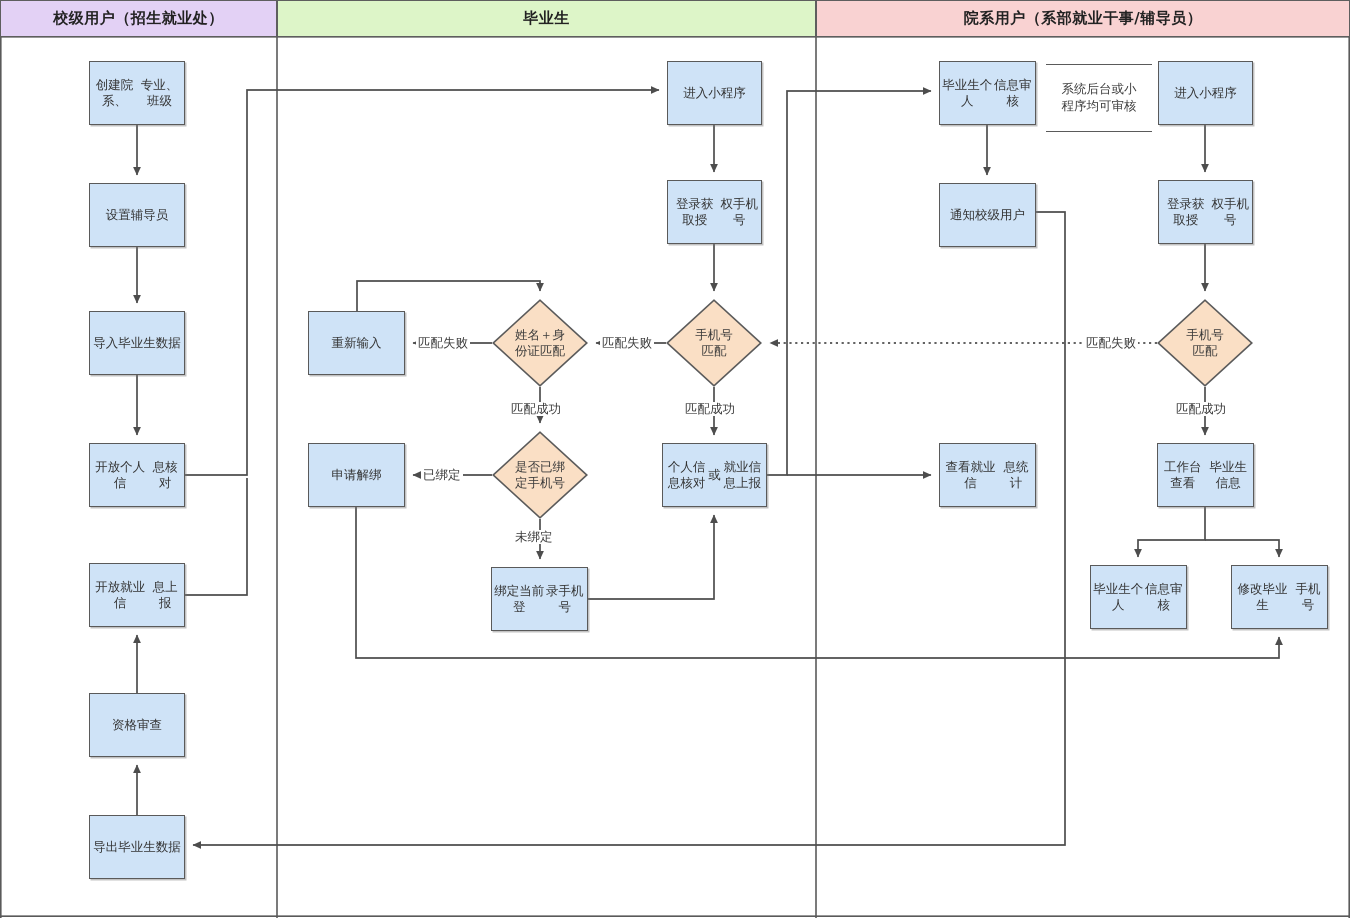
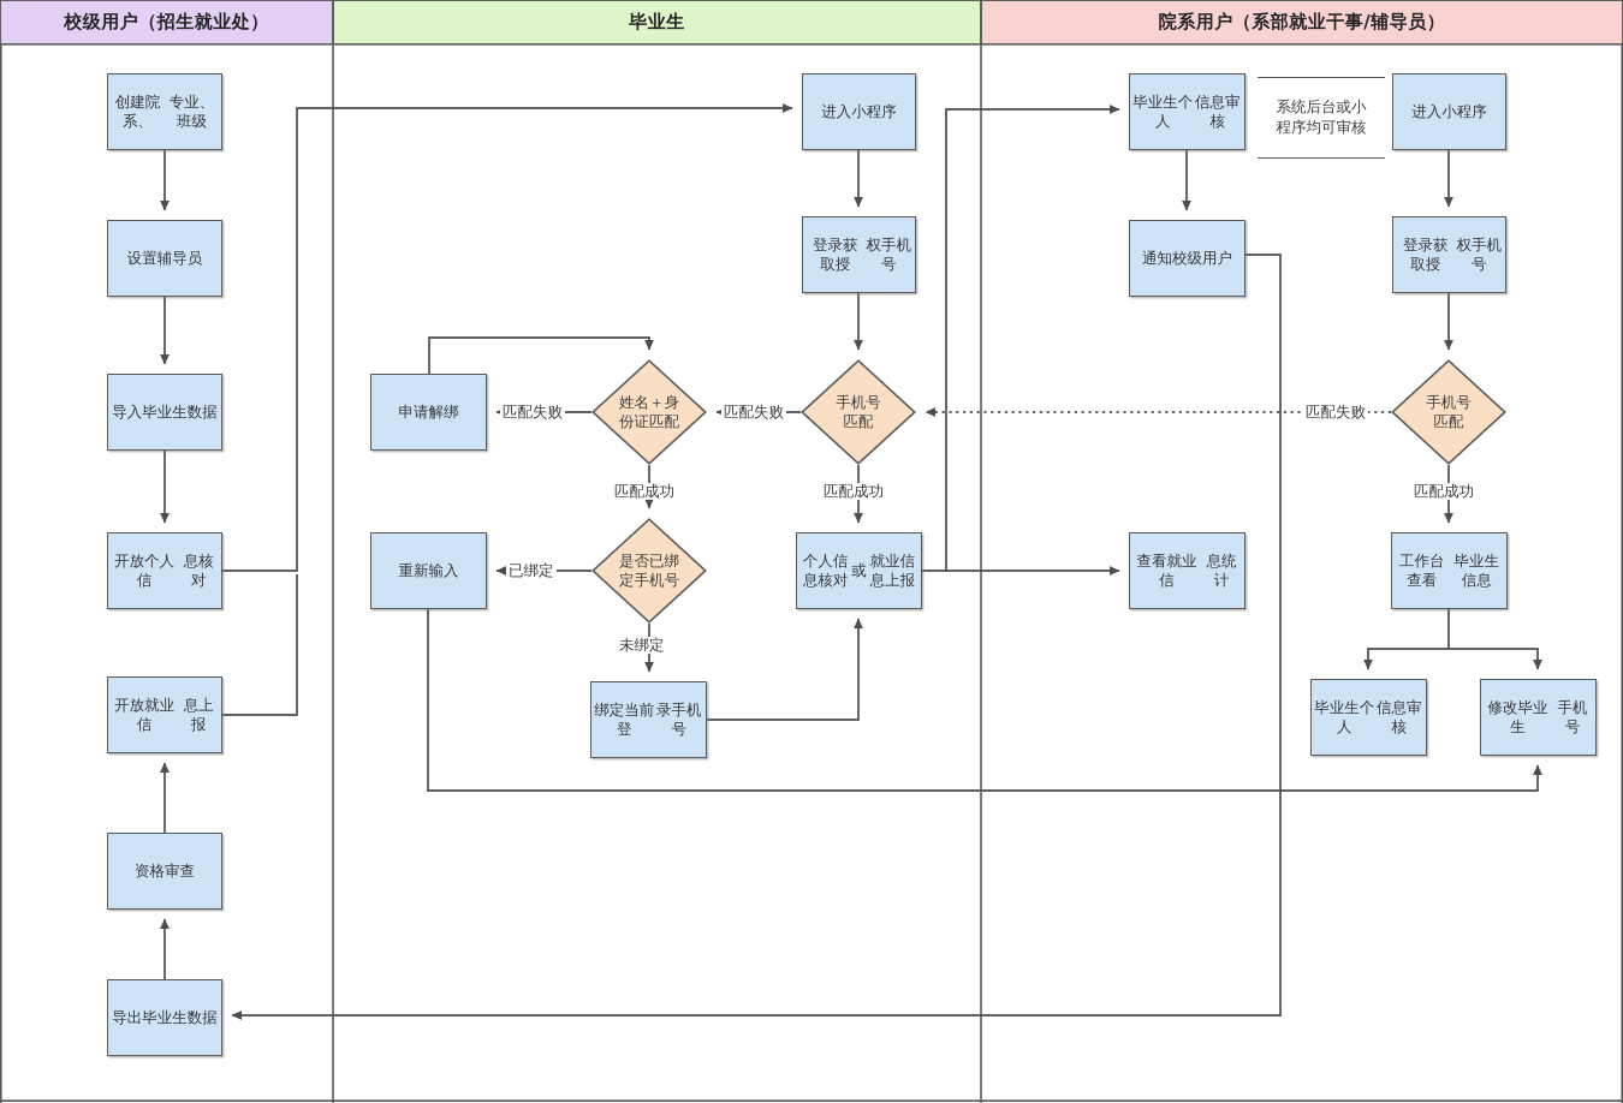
  校级用户（招生就业处）
  毕业生
  院系用户（系部就业干事/辅导员）
  创建院系、
  专业、班级
  设置辅导员
  导入毕业生
  数据
  开放个人信
  息核对
  开放就业信
  息上报
  资格审查
  导出毕业生
  数据
  进入小程序
  登录获取授
  权手机号
  手机号
  匹配
  姓名＋身
  份证匹配
- 重新输入
+ 申请解绑
  是否已绑
  定手机号
- 申请解绑
+ 重新输入
  绑定当前登
  录手机号
  个人信息核对
  或
  就业信息上报
  毕业生个人
  信息审核
  通知校级用
  户
  查看就业信
  息统计
  进入小程序
  登录获取授
  权手机号
  手机号
  匹配
  工作台查看
  毕业生信息
  毕业生个人
  信息审核
  修改毕业生
  手机号
  系统后台或小
  程序均可审核
  匹配失败
  匹配失败
  匹配成功
  匹配成功
  已绑定
  未绑定
  匹配失败
  匹配成功
